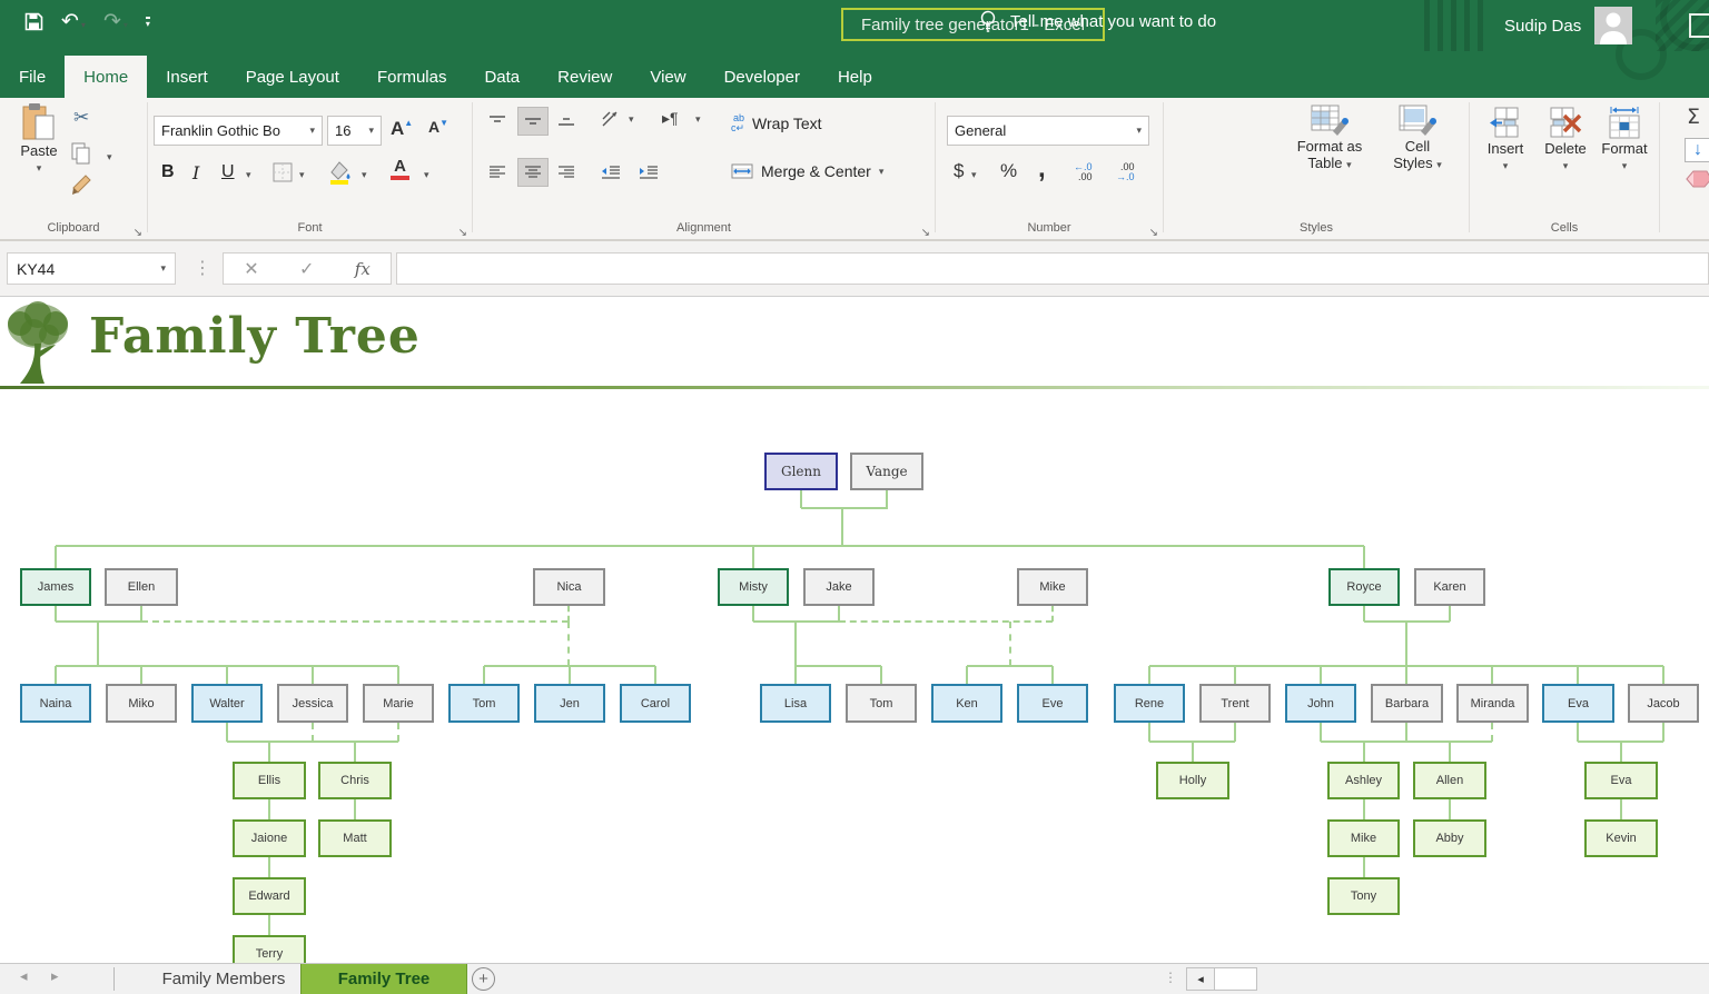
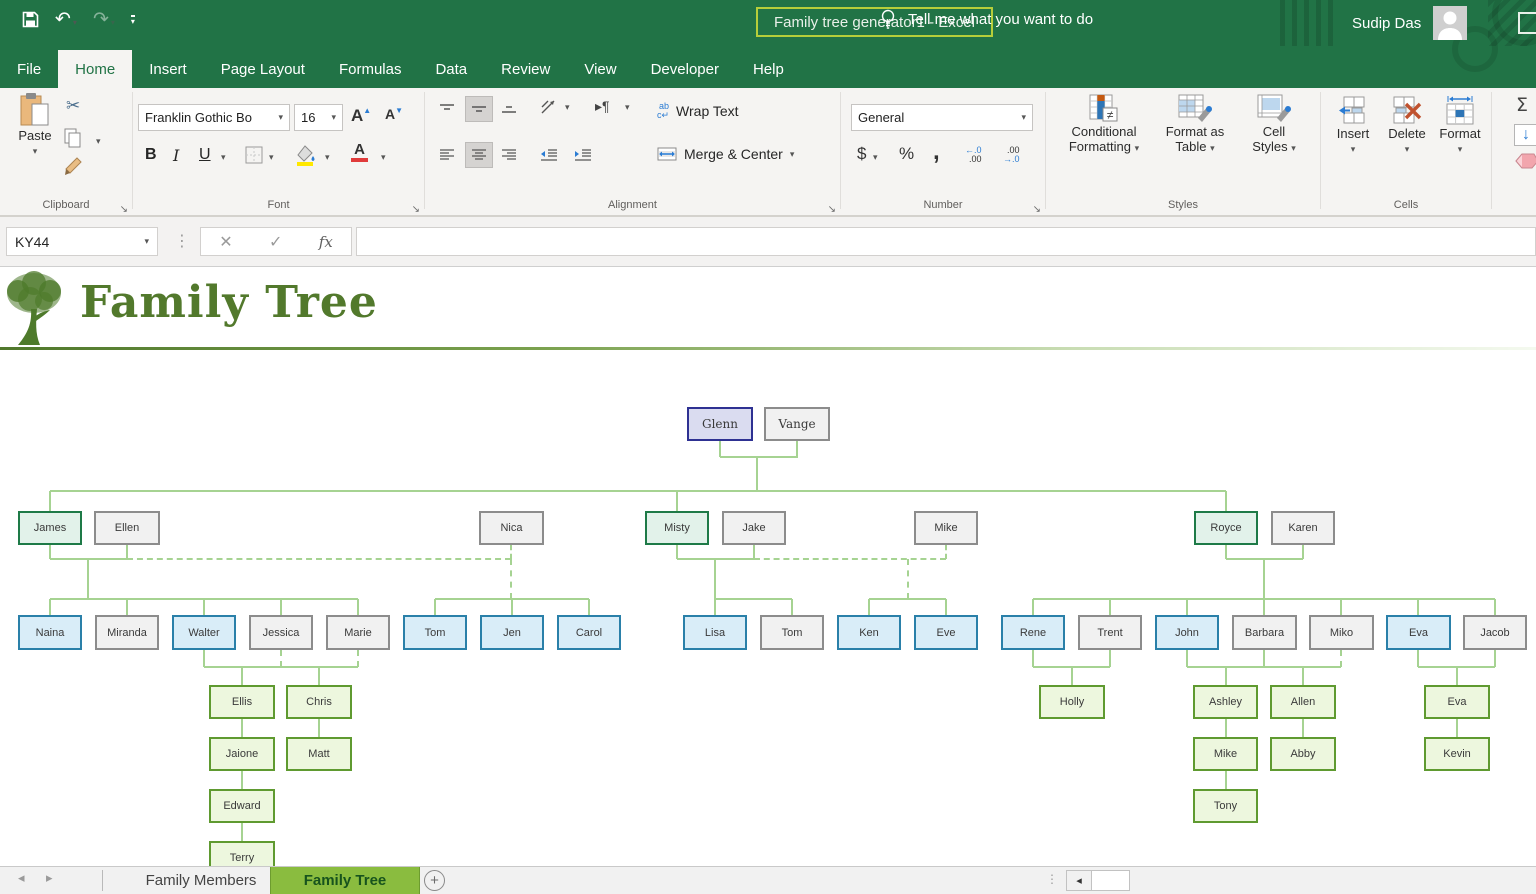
  ↶ ▾
  ▾
  Family tree geneator1 - Excel
  Sudip Das
  File
  Home
  Insert
  Page Layout
  Formulas
  Data
  Review
  View
  Developer
  Help
  Tell me what you want to do
  Paste
  ▾
  ✂
  ▾
  Clipboard
  ↘
  Franklin Gothic Bo
  ▾
  16
  ▾
  A▲
  A▼
  B
  I
  U
  ▾
  ▾
  ▾
  A
  ▾
  Font
  ↘
  ▾
  ▸¶
  ▾
  ab
  c↵
  Wrap Text
  Merge & Center
  ▾
  Alignment
  ↘
  General
  ▾
  $
  ▾
  %
  ,
  ←.0
  .00
  .00
  →.0
  Number
  ↘
+ ≠
+ Conditional
+ Formatting ▾
  Format as
  Table ▾
  Cell
  Styles ▾
  Styles
  Insert
  ▾
  Delete
  ▾
  Format
  ▾
  Cells
  Σ
  ↓
  KY44
  ▾
  ⋮
  ✕
  ✓
  fx
  Family Tree
  Glenn
  Vange
  James
  Ellen
  Nica
  Misty
  Jake
  Mike
  Royce
  Karen
  Naina
- Miko
+ Miranda
  Walter
  Jessica
  Marie
  Tom
  Jen
  Carol
  Lisa
  Tom
  Ken
  Eve
  Rene
  Trent
  John
  Barbara
- Miranda
+ Miko
  Eva
  Jacob
  Ellis
  Chris
  Holly
  Ashley
  Allen
  Eva
  Jaione
  Matt
  Mike
  Abby
  Kevin
  Edward
  Tony
  Terry
  ◂
  ▸
  Family Members
  Family Tree
  +
  ⋮
  ◂
